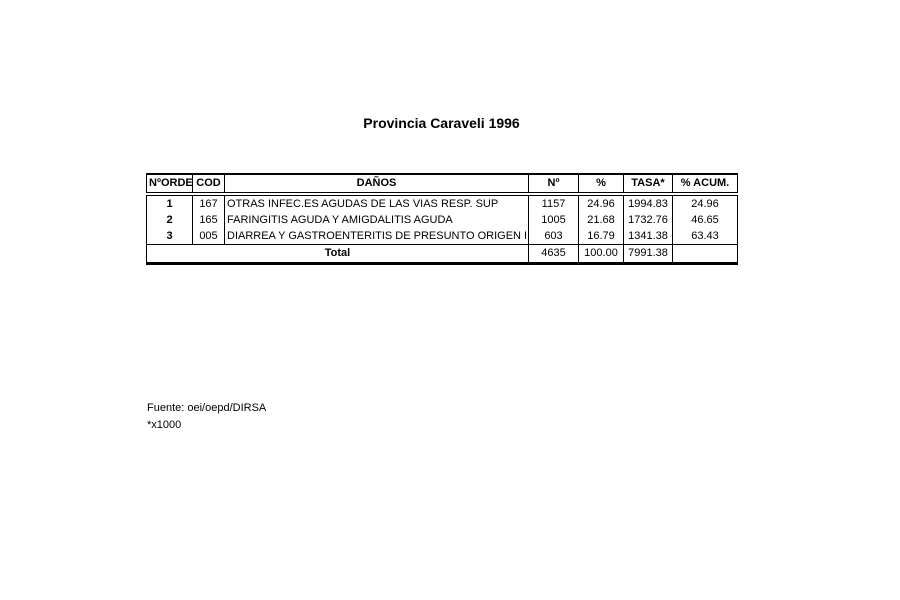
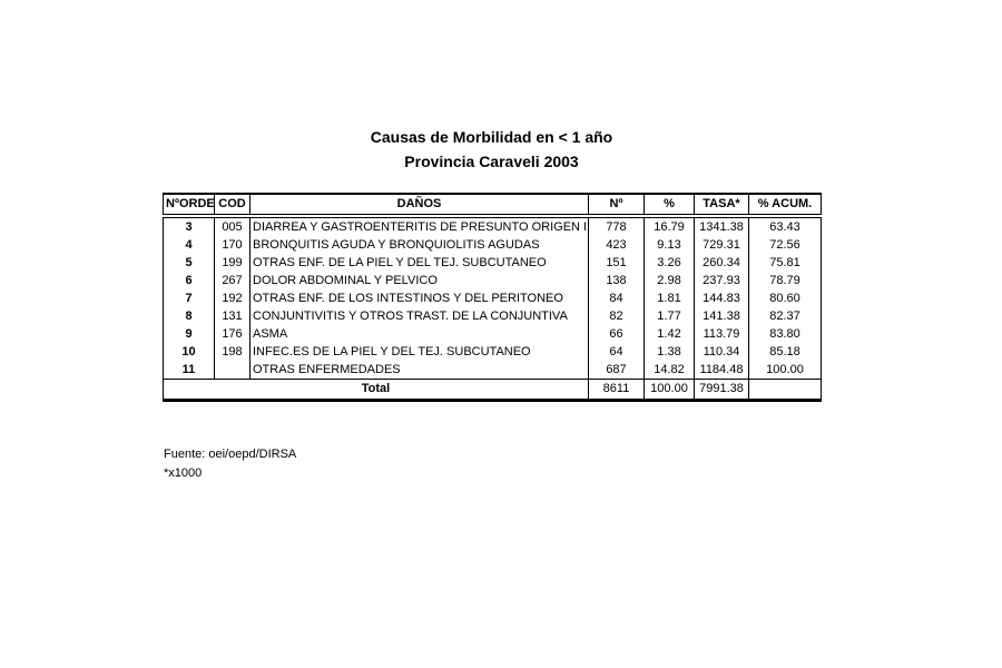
+ Causas de Morbilidad en < 1 año
- Provincia Caraveli 1996
+ Provincia Caraveli 2003
  NºORDE	COD	DAÑOS	Nº	%	TASA*	% ACUM.
- 1	167	OTRAS INFEC.ES AGUDAS DE LAS VIAS RESP. SUP	1157	24.96	1994.83	24.96
- 2	165	FARINGITIS AGUDA Y AMIGDALITIS AGUDA	1005	21.68	1732.76	46.65
- 3	005	DIARREA Y GASTROENTERITIS DE PRESUNTO ORIGEN I	603	16.79	1341.38	63.43
+ 3	005	DIARREA Y GASTROENTERITIS DE PRESUNTO ORIGEN I	778	16.79	1341.38	63.43
+ 4	170	BRONQUITIS AGUDA Y BRONQUIOLITIS AGUDAS	423	9.13	729.31	72.56
+ 5	199	OTRAS ENF. DE LA PIEL Y DEL TEJ. SUBCUTANEO	151	3.26	260.34	75.81
+ 6	267	DOLOR ABDOMINAL Y PELVICO	138	2.98	237.93	78.79
+ 7	192	OTRAS ENF. DE LOS INTESTINOS Y DEL PERITONEO	84	1.81	144.83	80.60
+ 8	131	CONJUNTIVITIS Y OTROS TRAST. DE LA CONJUNTIVA	82	1.77	141.38	82.37
+ 9	176	ASMA	66	1.42	113.79	83.80
+ 10	198	INFEC.ES DE LA PIEL Y DEL TEJ. SUBCUTANEO	64	1.38	110.34	85.18
+ 11		OTRAS ENFERMEDADES	687	14.82	1184.48	100.00
- Total	4635	100.00	7991.38
+ Total	8611	100.00	7991.38
  Fuente: oei/oepd/DIRSA
  *x1000
